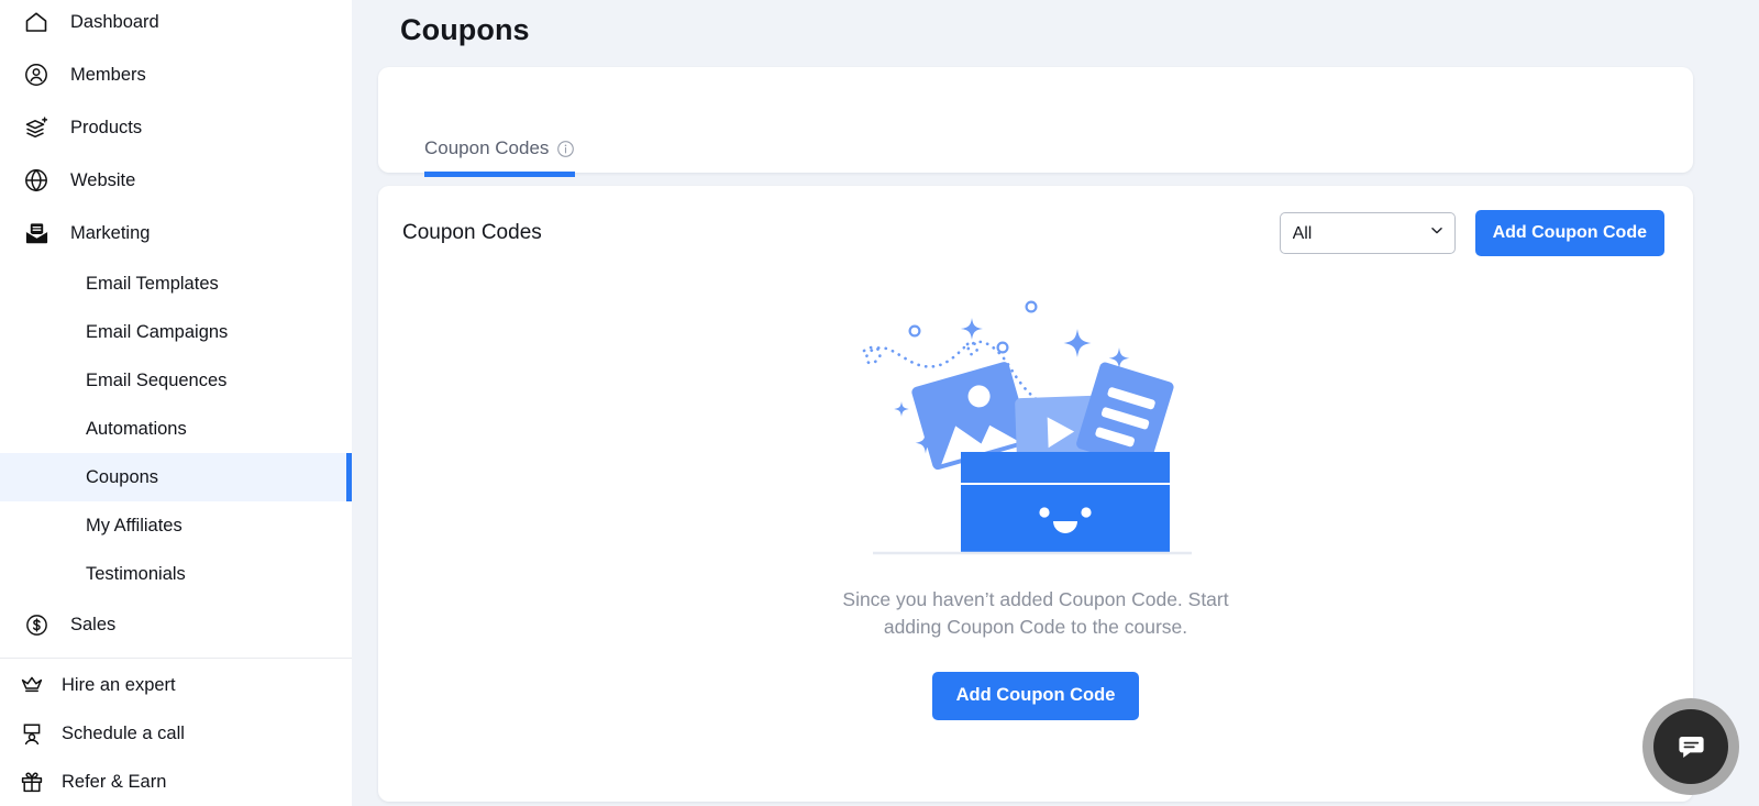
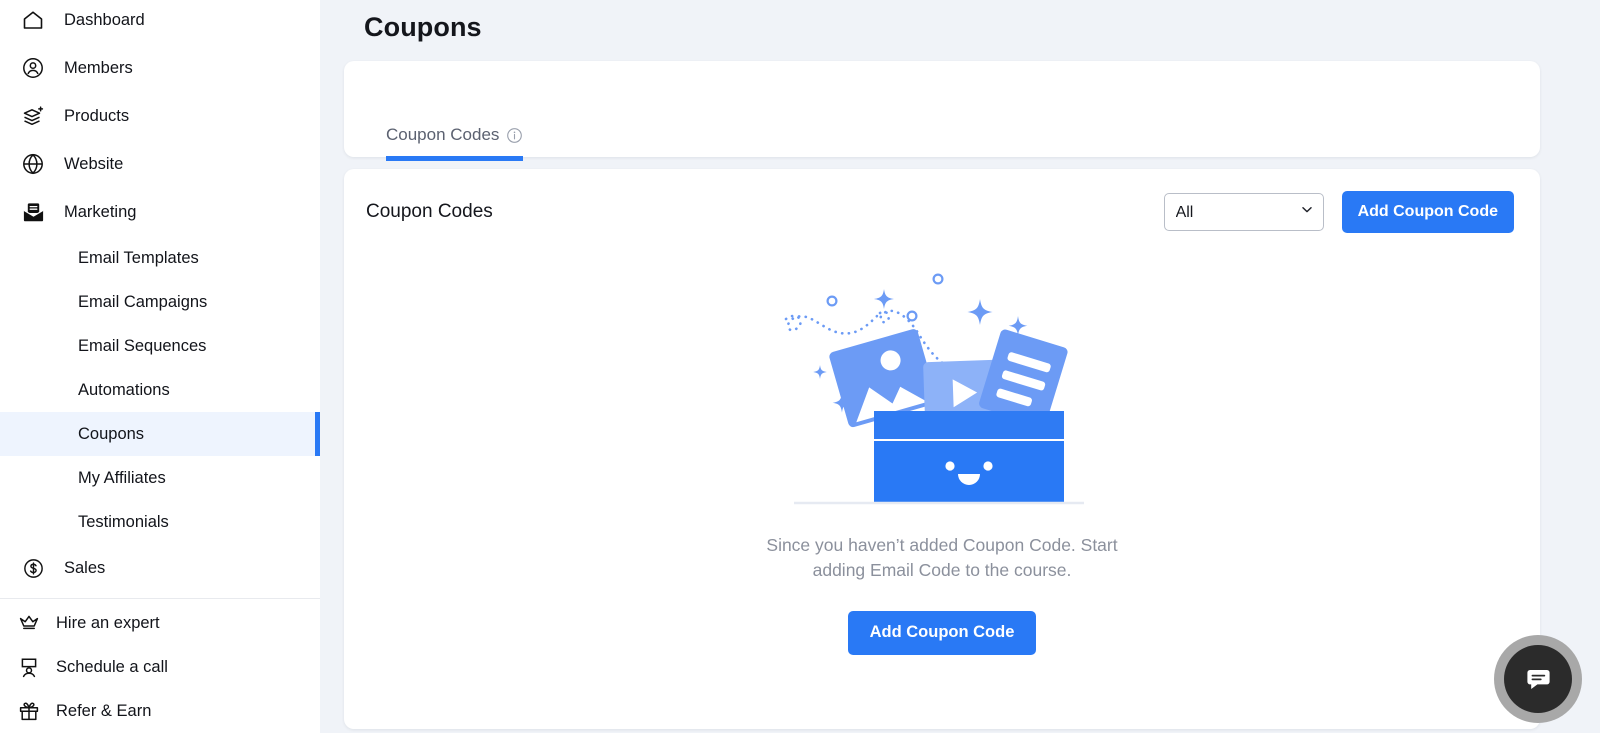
  Dashboard
  Members
  Products
  Website
  Marketing
  Email Templates
  Email Campaigns
  Email Sequences
  Automations
  Coupons
  My Affiliates
  Testimonials
  Sales
  Hire an expert
  Schedule a call
  Refer & Earn
  Coupons
  Coupon Codes
  Coupon Codes
  All
  Add Coupon Code
- Since you haven’t added Coupon Code. Start adding Coupon Code to the course.
+ Since you haven’t added Coupon Code. Start adding Email Code to the course.
  Add Coupon Code
